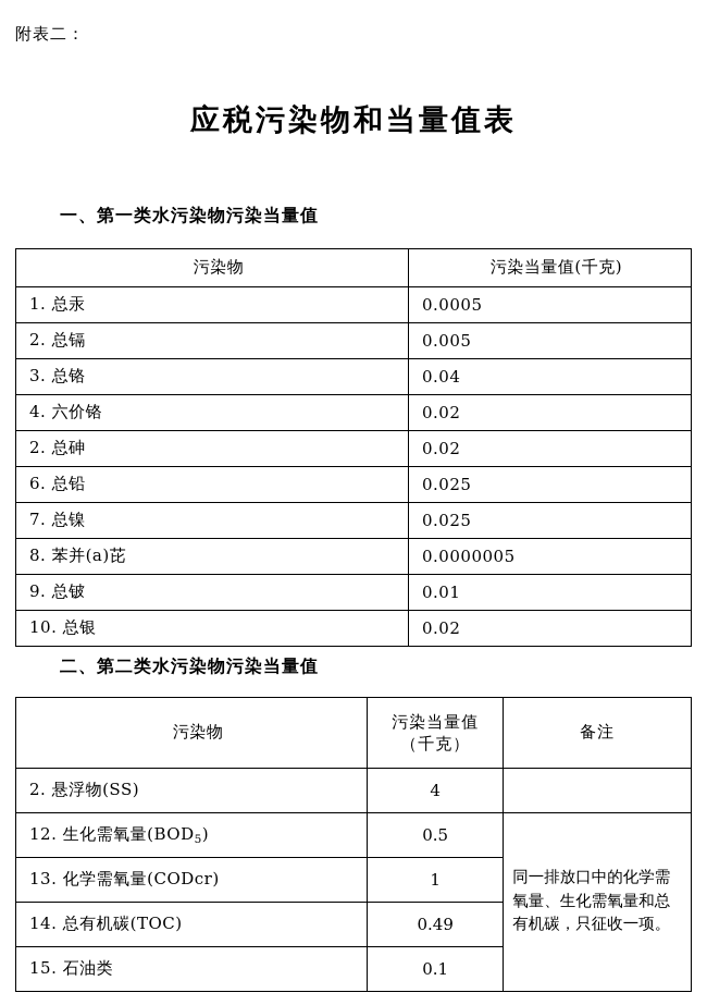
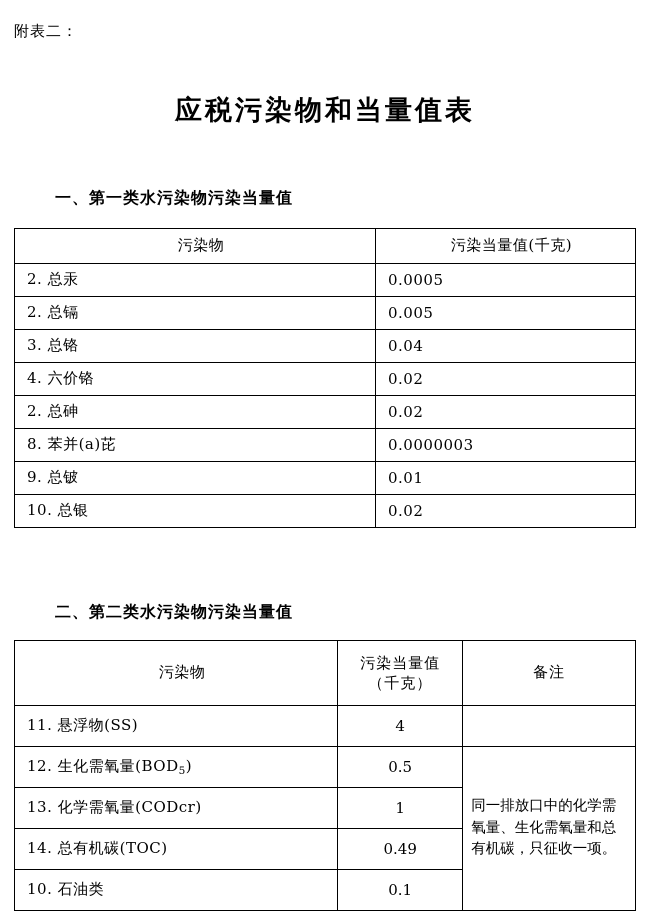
  附表二：
  应税污染物和当量值表
  一、第一类水污染物污染当量值
  污染物	污染当量值(千克)
- 1. 总汞	0.0005
+ 2. 总汞	0.0005
  2. 总镉	0.005
  3. 总铬	0.04
  4. 六价铬	0.02
  2. 总砷	0.02
- 6. 总铅	0.025
- 7. 总镍	0.025
- 8. 苯并(a)芘	0.0000005
+ 8. 苯并(a)芘	0.0000003
  9. 总铍	0.01
  10. 总银	0.02
  二、第二类水污染物污染当量值
  污染物	污染当量值 （千克）	备注
- 2. 悬浮物(SS)	4
+ 11. 悬浮物(SS)	4
  12. 生化需氧量(BOD5)	0.5	同一排放口中的化学需氧量、生化需氧量和总有机碳，只征收一项。
  13. 化学需氧量(CODcr)	1
  14. 总有机碳(TOC)	0.49
- 15. 石油类	0.1
+ 10. 石油类	0.1
